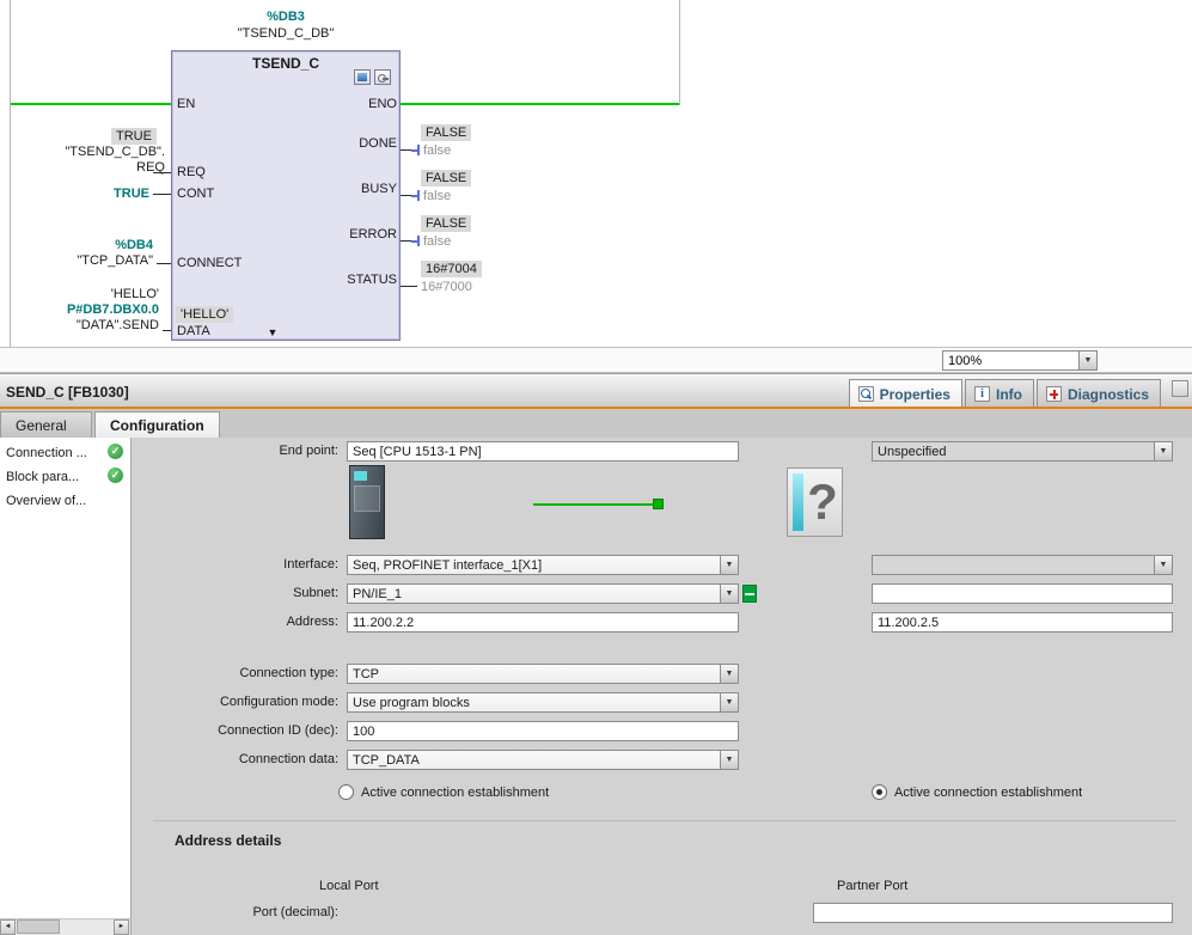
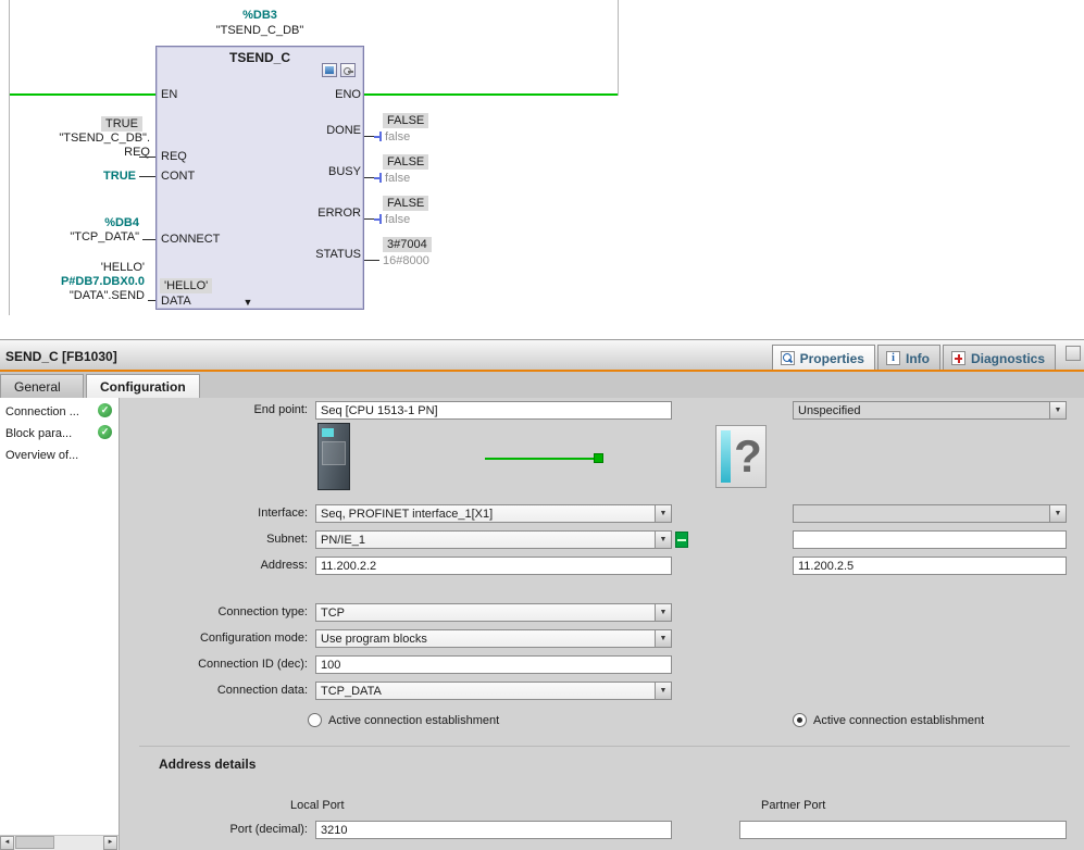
  %DB3
  "TSEND_C_DB"
  TSEND_C
  EN
  REQ
  CONT
  CONNECT
  'HELLO'
  DATA
  ENO
  DONE
  BUSY
  ERROR
  STATUS
  ▼
  TRUE
  "TSEND_C_DB".
  REQ
  TRUE
  %DB4
  "TCP_DATA"
  'HELLO'
  P#DB7.DBX0.0
  "DATA".SEND
  FALSE
  false
  FALSE
  false
  FALSE
  false
- 16#7004
+ 3#7004
- 16#7000
+ 16#8000
- 100%
  SEND_C [FB1030]
  Properties
  i
  Info
  Diagnostics
  General
  Configuration
  Connection ...
  ✓
  Block para...
  ✓
  Overview of...
  End point:
  Seq [CPU 1513-1 PN]
  Unspecified
  ?
  Interface:
  Seq, PROFINET interface_1[X1]
  Subnet:
  PN/IE_1
  Address:
  11.200.2.2
  11.200.2.5
  Connection type:
  TCP
  Configuration mode:
  Use program blocks
  Connection ID (dec):
  100
  Connection data:
  TCP_DATA
  Active connection establishment
  Active connection establishment
  Address details
  Local Port
  Partner Port
  Port (decimal):
+ 3210
